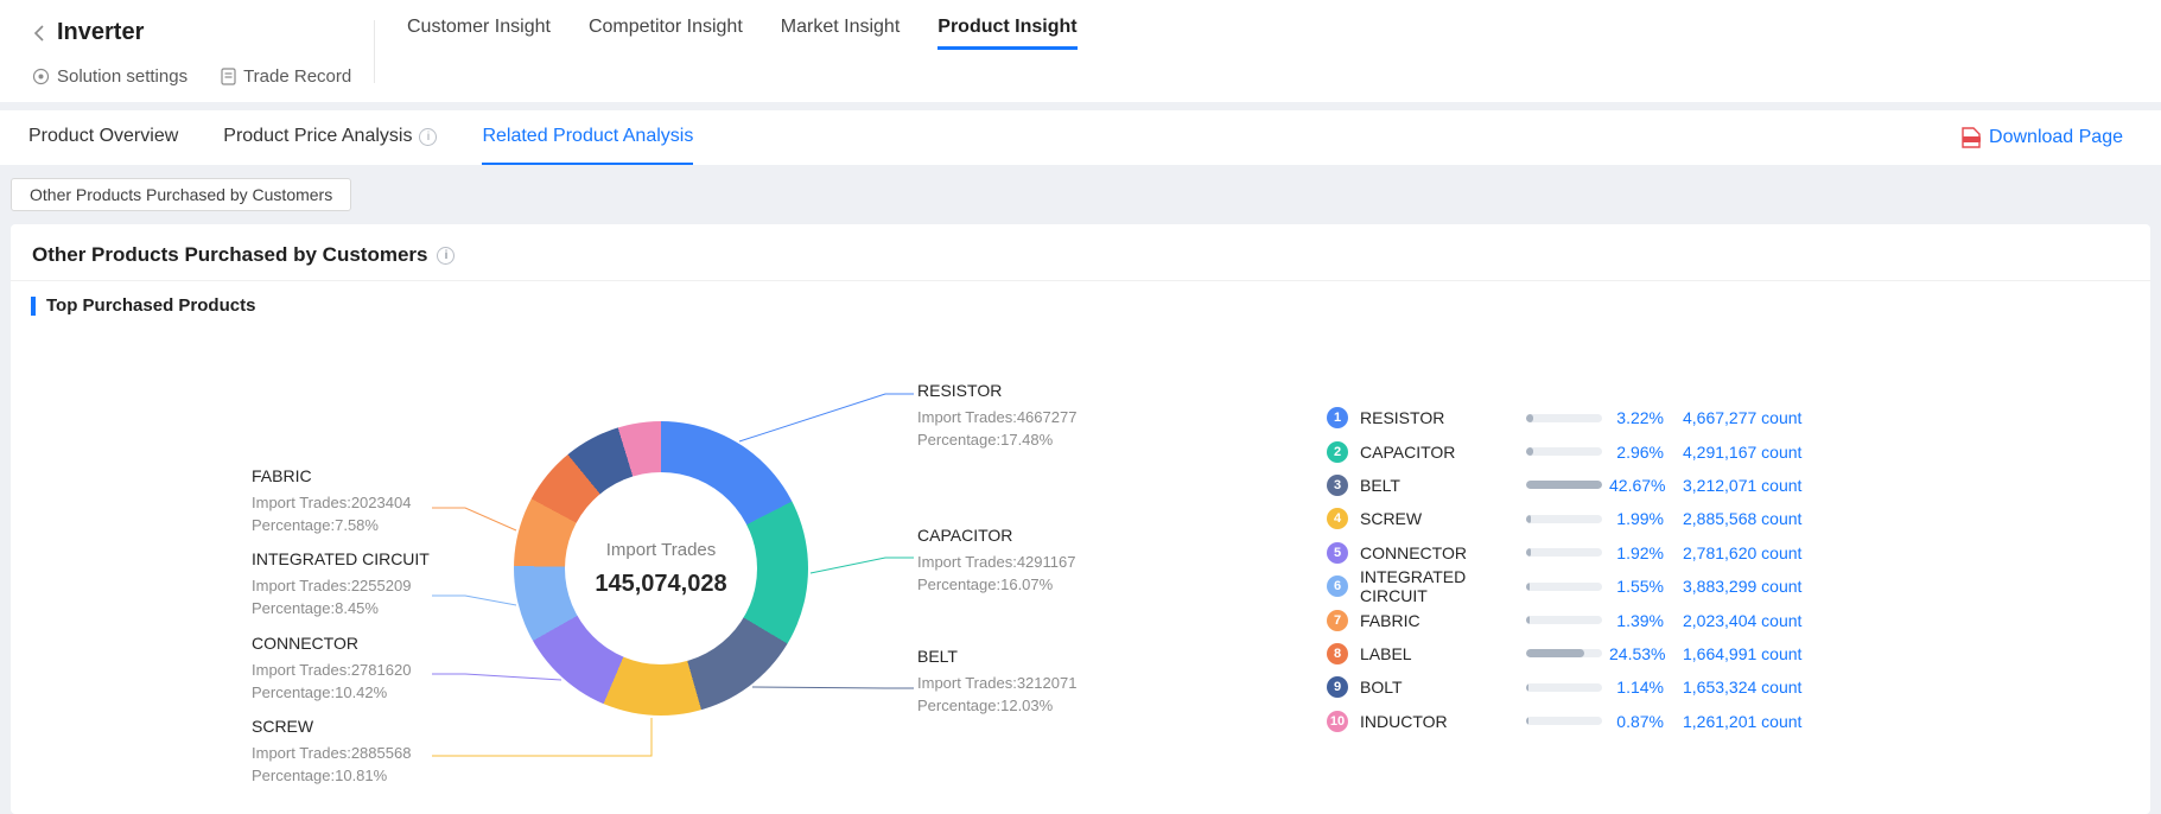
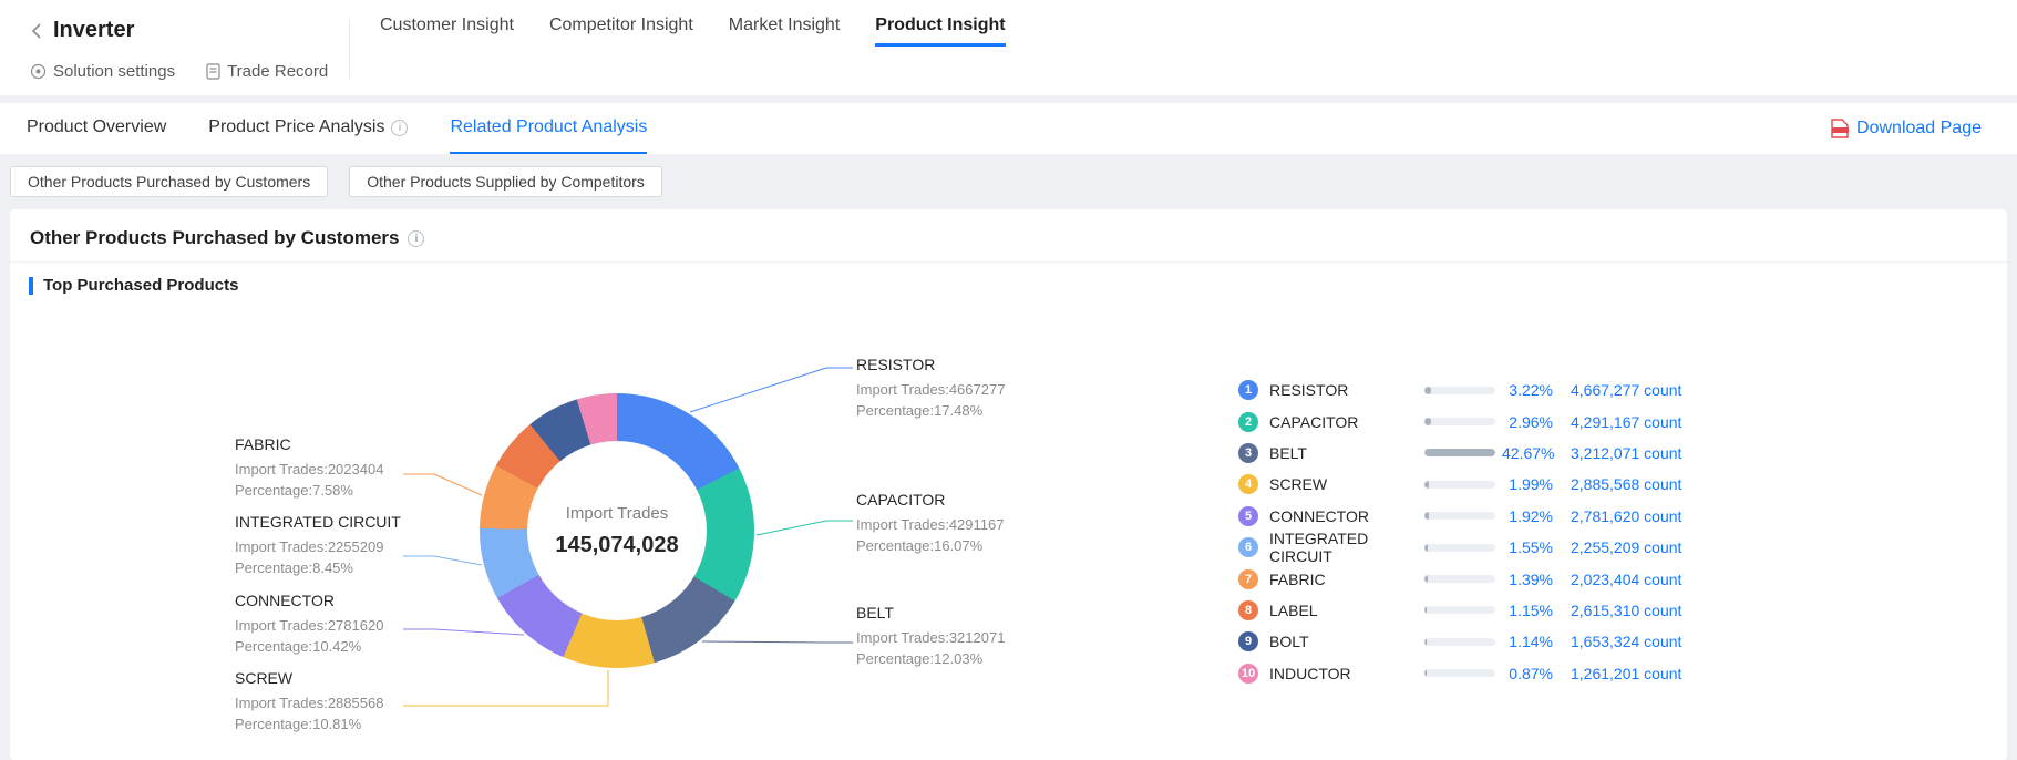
  Inverter
  Solution settings
  Trade Record
  Customer Insight
  Competitor Insight
  Market Insight
  Product Insight
  Product Overview
  Product Price Analysis
  Related Product Analysis
  Download Page
  Other Products Purchased by Customers
+ Other Products Supplied by Competitors
  Other Products Purchased by Customers
  Top Purchased Products
  Import Trades
  145,074,028
  RESISTOR
  Import Trades:4667277
  Percentage:17.48%
  CAPACITOR
  Import Trades:4291167
  Percentage:16.07%
  BELT
  Import Trades:3212071
  Percentage:12.03%
  FABRIC
  Import Trades:2023404
  Percentage:7.58%
  INTEGRATED CIRCUIT
  Import Trades:2255209
  Percentage:8.45%
  CONNECTOR
  Import Trades:2781620
  Percentage:10.42%
  SCREW
  Import Trades:2885568
  Percentage:10.81%
  1
  RESISTOR
  3.22%
  4,667,277 count
  2
  CAPACITOR
  2.96%
  4,291,167 count
  3
  BELT
  42.67%
  3,212,071 count
  4
  SCREW
  1.99%
  2,885,568 count
  5
  CONNECTOR
  1.92%
  2,781,620 count
  6
  INTEGRATED CIRCUIT
  1.55%
- 3,883,299 count
+ 2,255,209 count
  7
  FABRIC
  1.39%
  2,023,404 count
  8
  LABEL
- 24.53%
+ 1.15%
- 1,664,991 count
+ 2,615,310 count
  9
  BOLT
  1.14%
  1,653,324 count
  10
  INDUCTOR
  0.87%
  1,261,201 count
